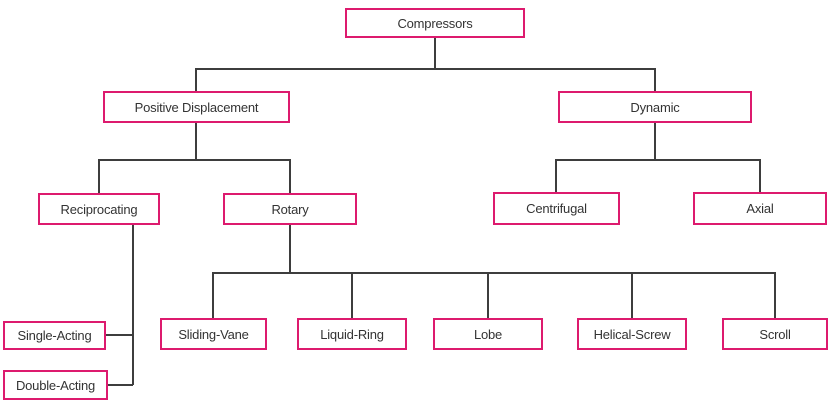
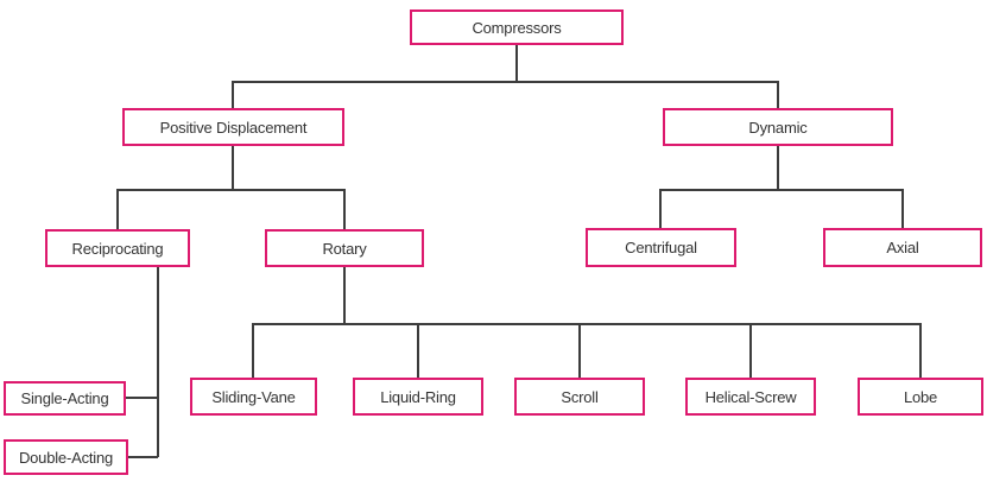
  Compressors
  Positive Displacement
  Dynamic
  Reciprocating
  Rotary
  Centrifugal
  Axial
  Single-Acting
  Double-Acting
  Sliding-Vane
  Liquid-Ring
- Lobe
+ Scroll
  Helical-Screw
- Scroll
+ Lobe
